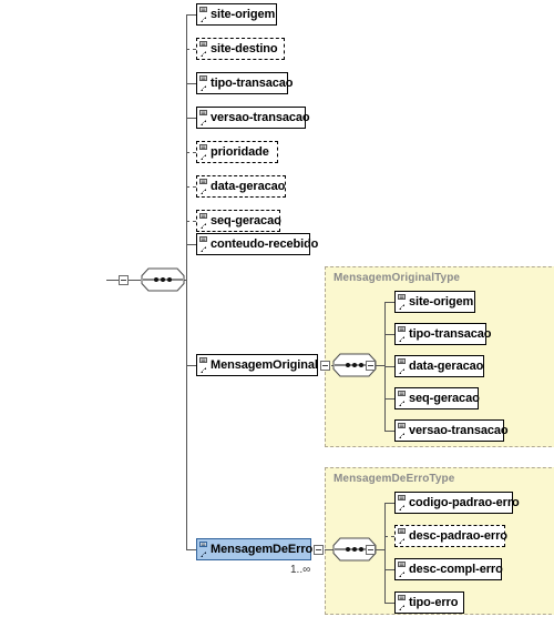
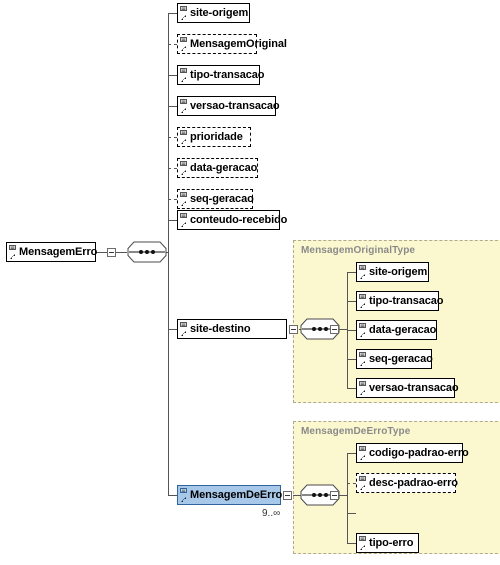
  MensagemOriginalType
  MensagemDeErroType
+ MensagemErro
  site-origem
- site-destino
+ MensagemOriginal
  tipo-transacao
  versao-transacao
  prioridade
  data-geracao
  seq-geracao
  conteudo-recebido
- MensagemOriginal
+ site-destino
  site-origem
  tipo-transacao
  data-geracao
  seq-geracao
  versao-transacao
  MensagemDeErro
- 1..∞
+ 9..∞
  codigo-padrao-erro
  desc-padrao-erro
- desc-compl-erro
  tipo-erro
